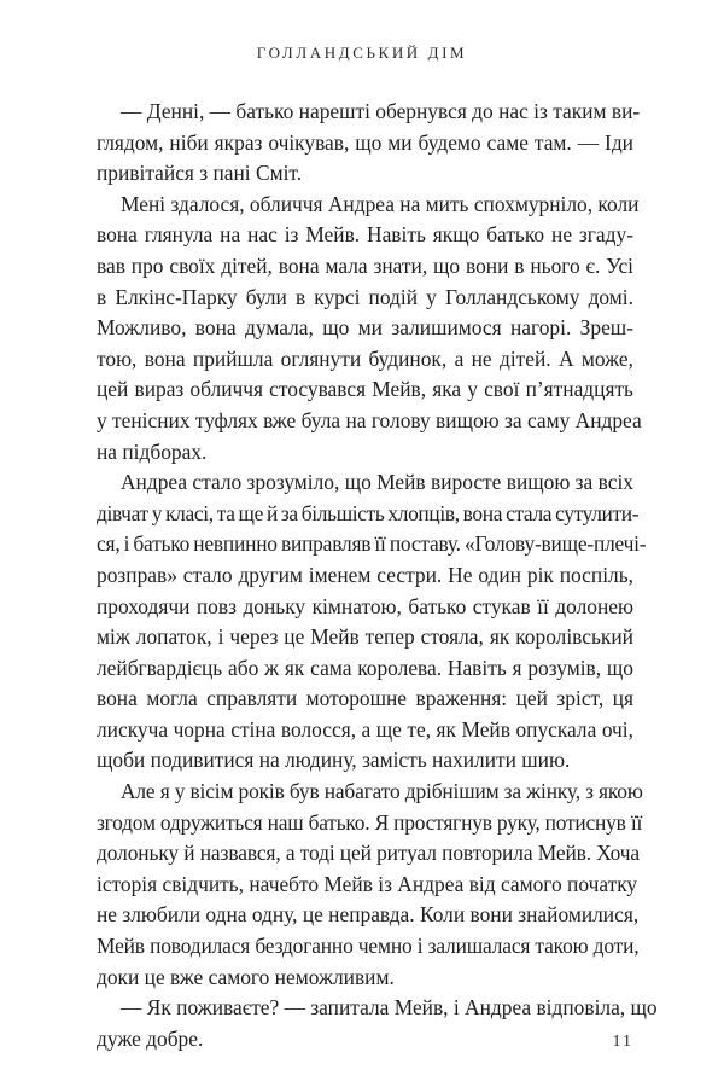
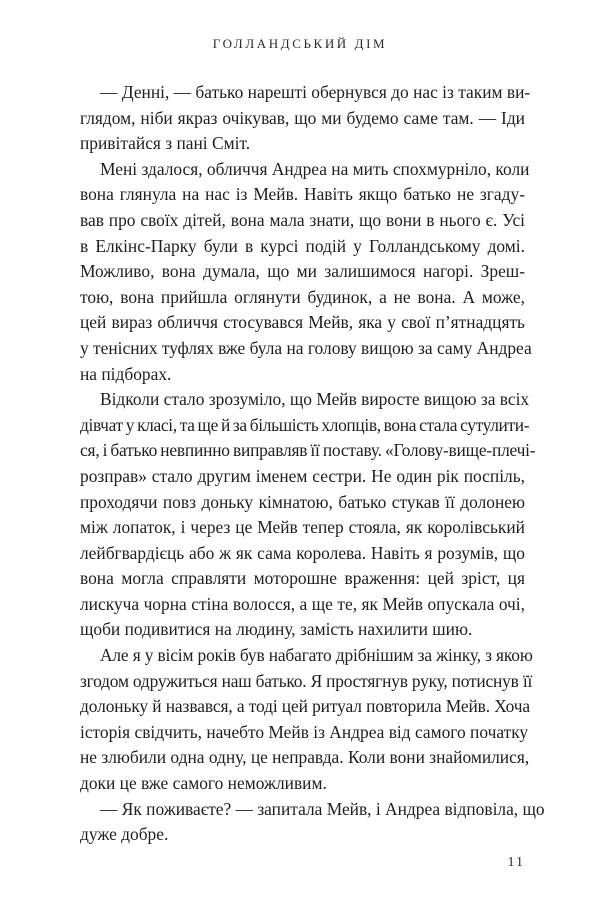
  ГОЛЛАНДСЬКИЙ ДІМ
  — Денні, — батько нарешті обернувся до нас із таким ви-
  глядом, ніби якраз очікував, що ми будемо саме там. — Іди
  привітайся з пані Сміт.
  Мені здалося, обличчя Андреа на мить спохмурніло, коли
  вона глянула на нас із Мейв. Навіть якщо батько не згаду-
  вав про своїх дітей, вона мала знати, що вони в нього є. Усі
  в Елкінс-Парку були в курсі подій у Голландському домі.
  Можливо, вона думала, що ми залишимося нагорі. Зреш-
- тою, вона прийшла оглянути будинок, а не дітей. А може,
+ тою, вона прийшла оглянути будинок, а не вона. А може,
  цей вираз обличчя стосувався Мейв, яка у свої п’ятнадцять
  у тенісних туфлях вже була на голову вищою за саму Андреа
  на підборах.
- Андреа стало зрозуміло, що Мейв виросте вищою за всіх
+ Відколи стало зрозуміло, що Мейв виросте вищою за всіх
  дівчат у класі, та ще й за більшість хлопців, вона стала сутулити-
  ся, і батько невпинно виправляв її поставу. «Голову-вище-плечі-
  розправ» стало другим іменем сестри. Не один рік поспіль,
  проходячи повз доньку кімнатою, батько стукав її долонею
  між лопаток, і через це Мейв тепер стояла, як королівський
  лейбгвардієць або ж як сама королева. Навіть я розумів, що
  вона могла справляти моторошне враження: цей зріст, ця
  лискуча чорна стіна волосся, а ще те, як Мейв опускала очі,
  щоби подивитися на людину, замість нахилити шию.
  Але я у вісім років був набагато дрібнішим за жінку, з якою
  згодом одружиться наш батько. Я простягнув руку, потиснув її
  долоньку й назвався, а тоді цей ритуал повторила Мейв. Хоча
  історія свідчить, начебто Мейв із Андреа від самого початку
  не злюбили одна одну, це неправда. Коли вони знайомилися,
- Мейв поводилася бездоганно чемно і залишалася такою доти,
  доки це вже самого неможливим.
  — Як поживаєте? — запитала Мейв, і Андреа відповіла, що
  дуже добре.
  11
